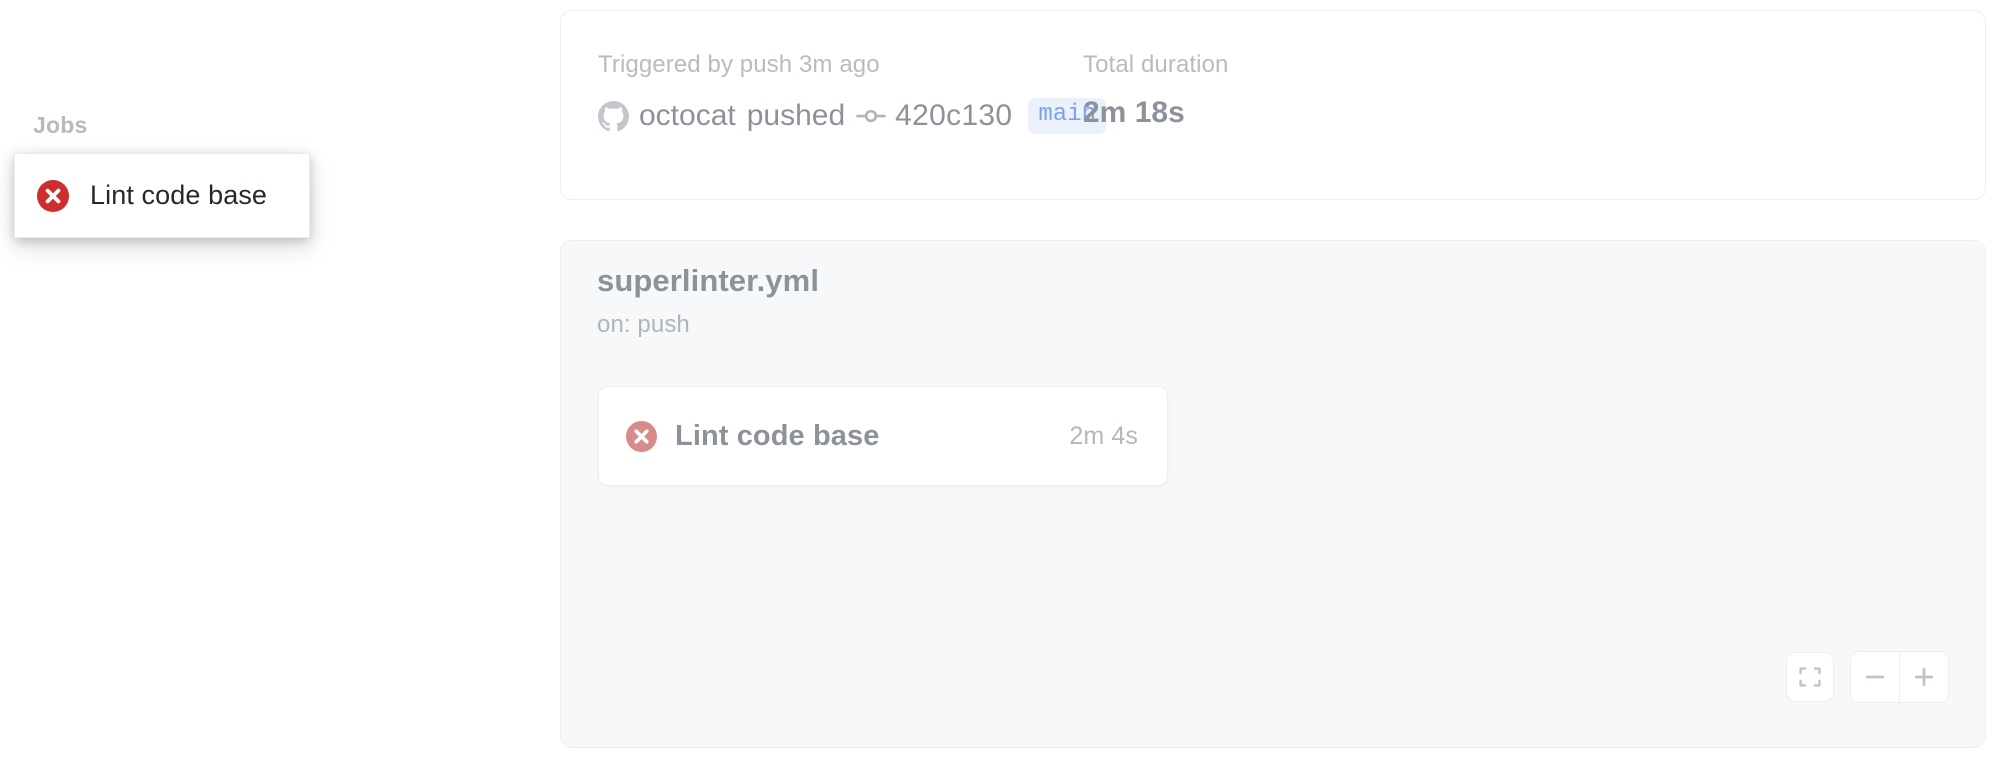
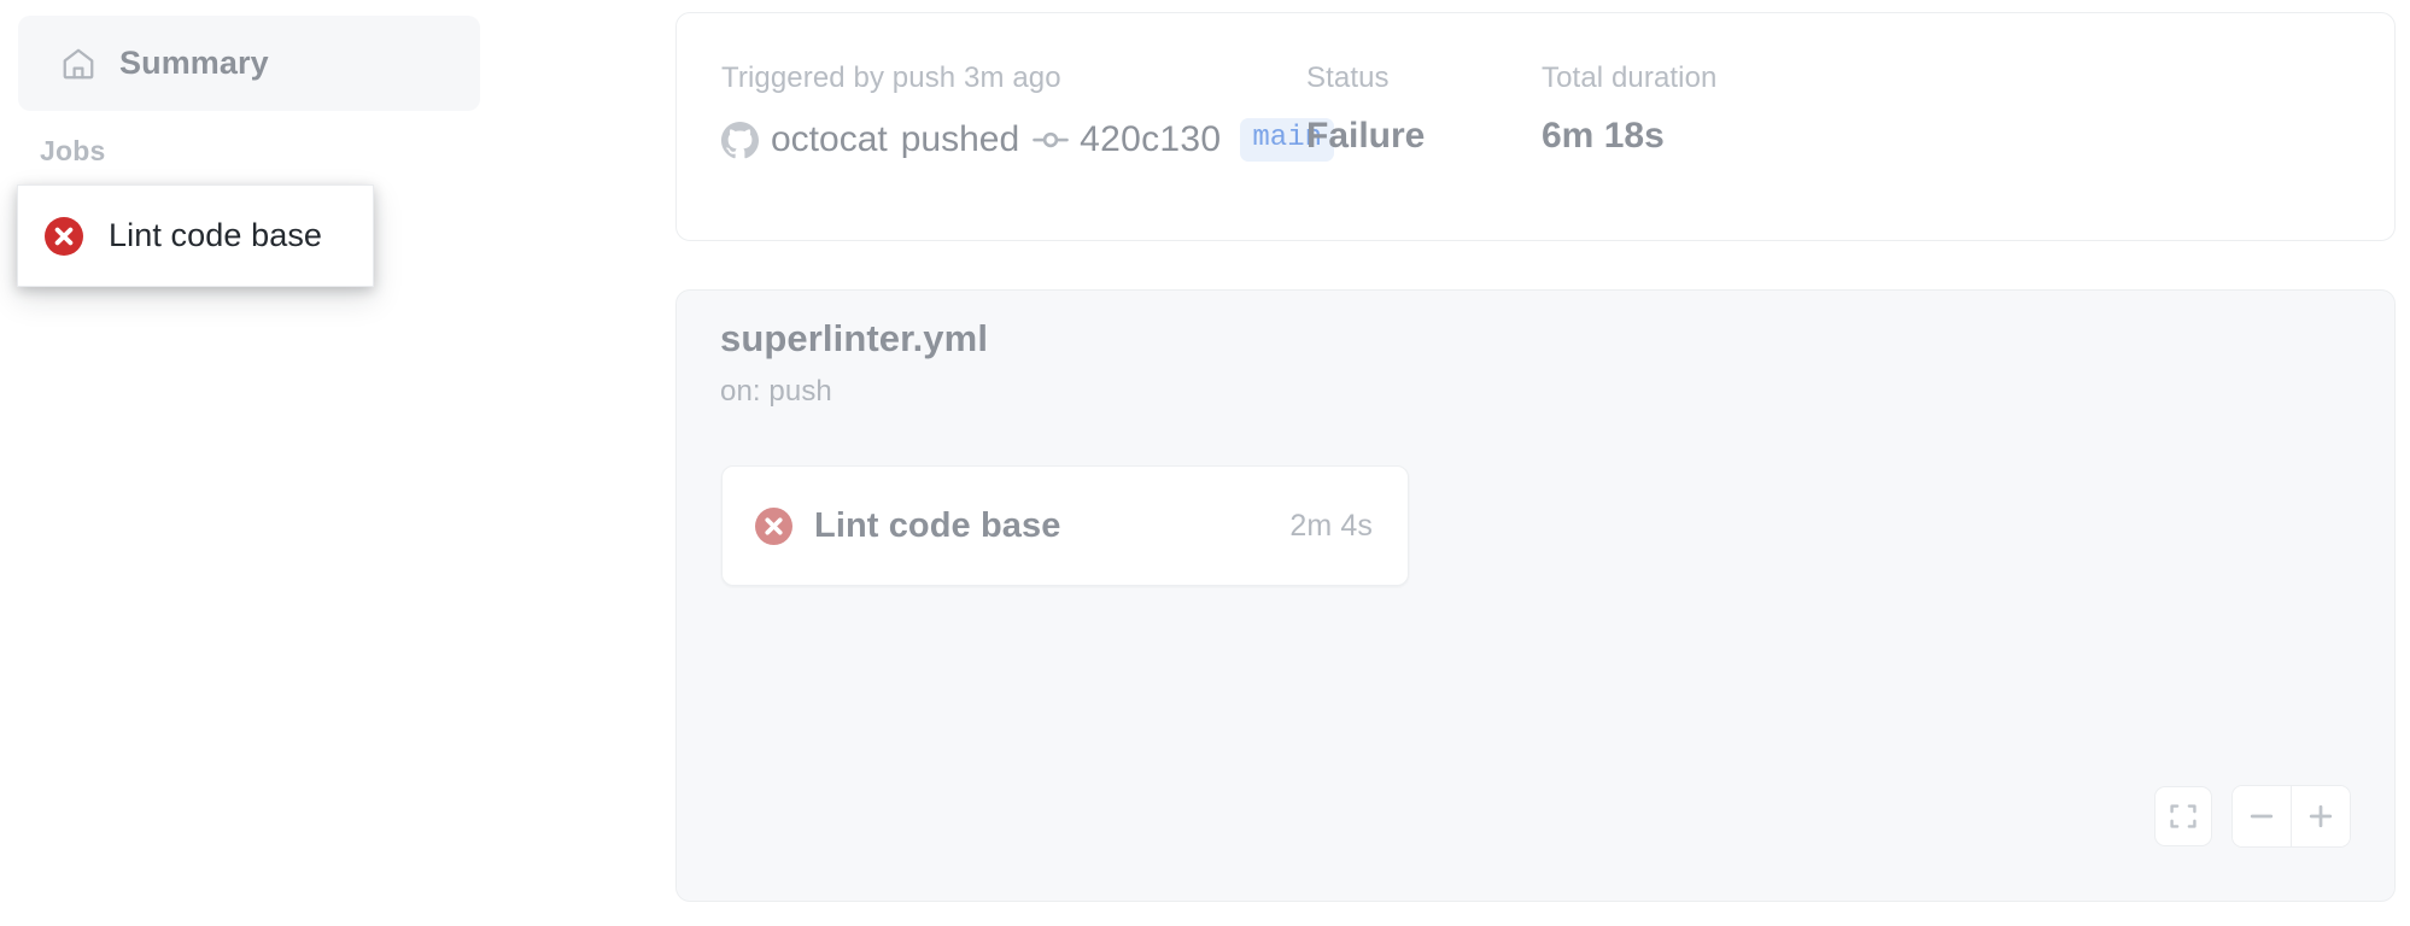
+ Summary
  Jobs
  Lint code base
  Triggered by push 3m ago
  octocat
  pushed
  420c130
  main
+ Status
+ Failure
  Total duration
- 2m 18s
+ 6m 18s
  superlinter.yml
  on: push
  Lint code base
  2m 4s
